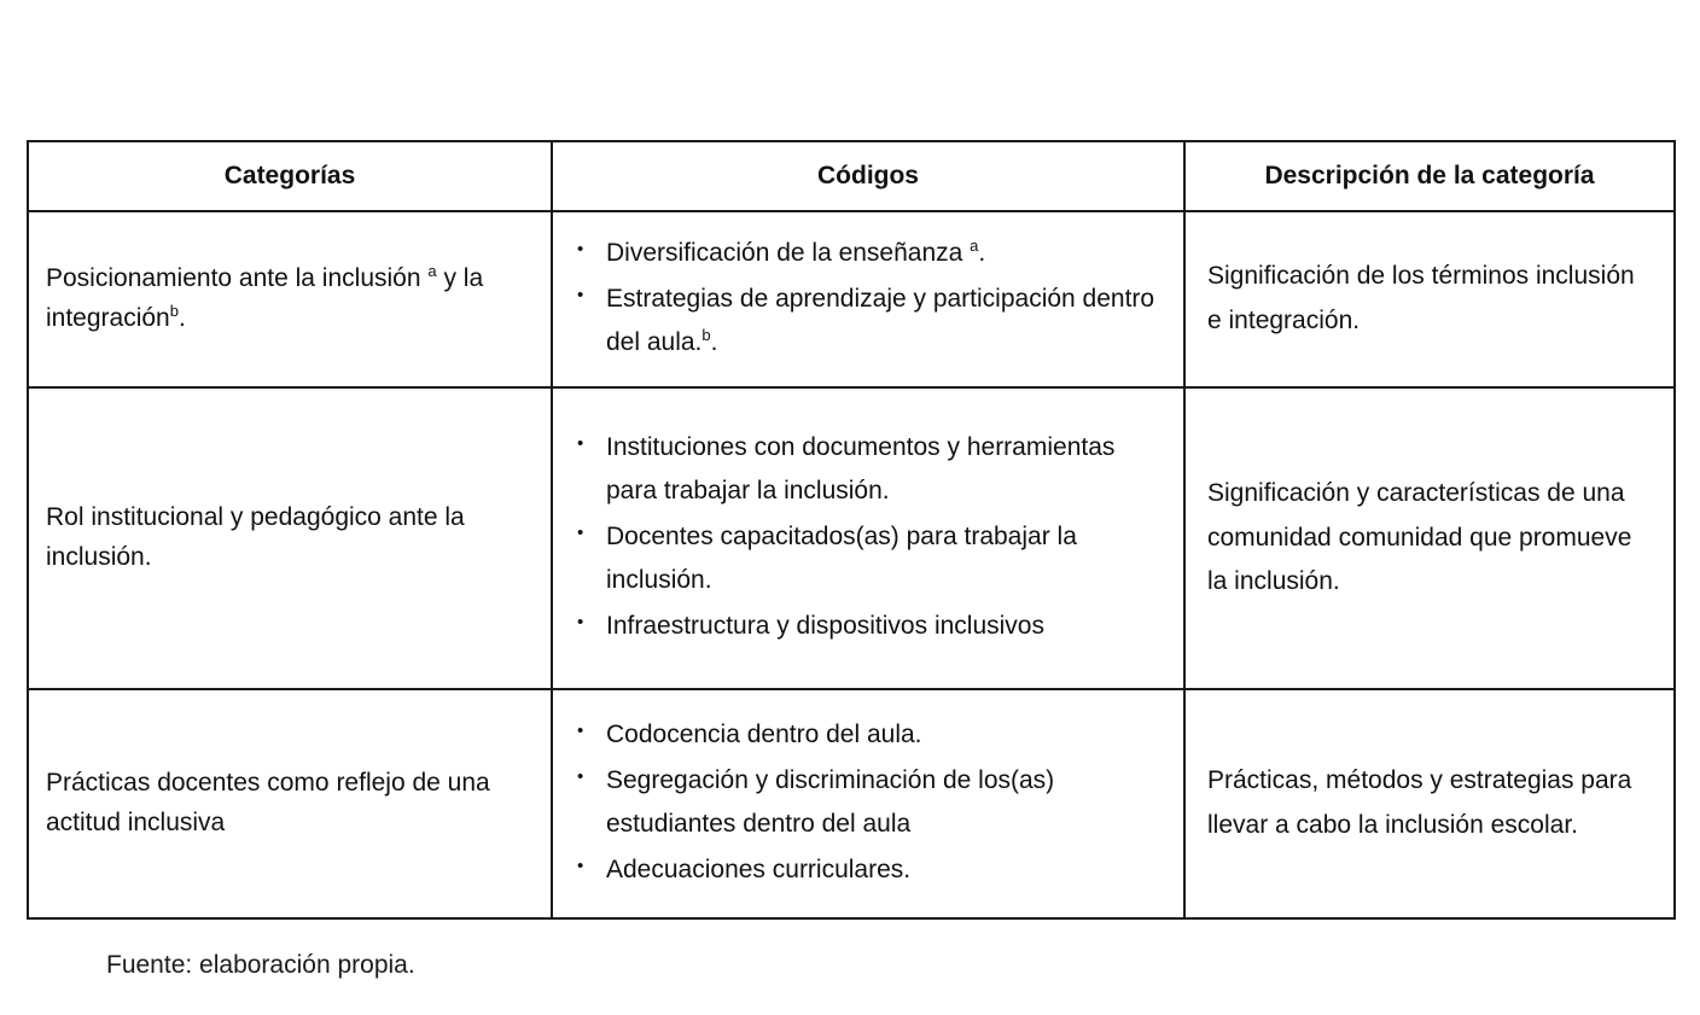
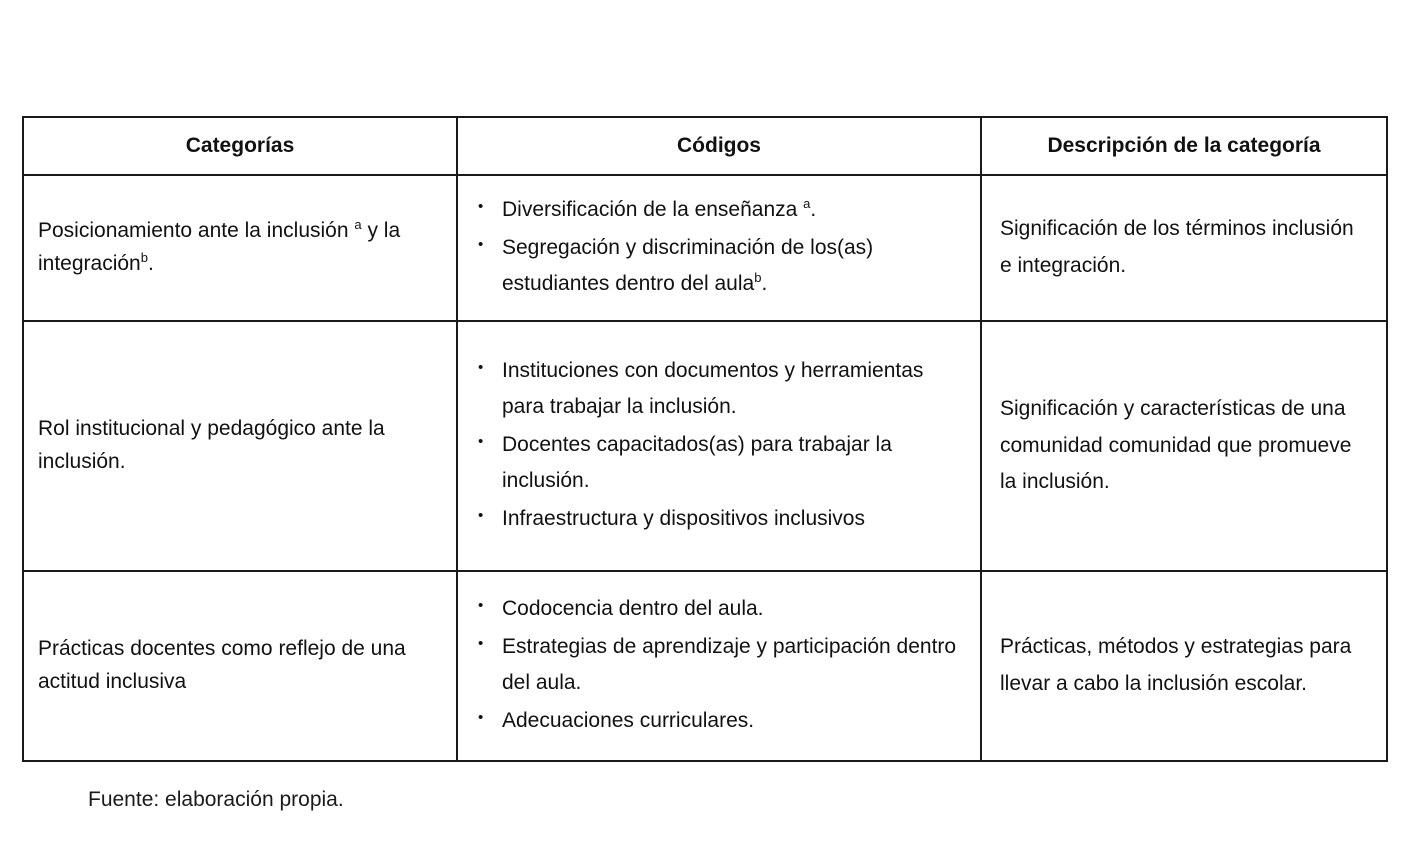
  Categorías	Códigos	Descripción de la categoría
- Posicionamiento ante la inclusión a y la integraciónb.	Diversificación de la enseñanza a. Estrategias de aprendizaje y participación dentro del aula.b.	Significación de los términos inclusión e integración.
+ Posicionamiento ante la inclusión a y la integraciónb.	Diversificación de la enseñanza a. Segregación y discriminación de los(as) estudiantes dentro del aulab.	Significación de los términos inclusión e integración.
  Rol institucional y pedagógico ante la inclusión.	Instituciones con documentos y herramientas para trabajar la inclusión. Docentes capacitados(as) para trabajar la inclusión. Infraestructura y dispositivos inclusivos	Significación y características de una comunidad comunidad que promueve la inclusión.
- Prácticas docentes como reflejo de una actitud inclusiva	Codocencia dentro del aula. Segregación y discriminación de los(as) estudiantes dentro del aula Adecuaciones curriculares.	Prácticas, métodos y estrategias para llevar a cabo la inclusión escolar.
+ Prácticas docentes como reflejo de una actitud inclusiva	Codocencia dentro del aula. Estrategias de aprendizaje y participación dentro del aula. Adecuaciones curriculares.	Prácticas, métodos y estrategias para llevar a cabo la inclusión escolar.
  Fuente: elaboración propia.
